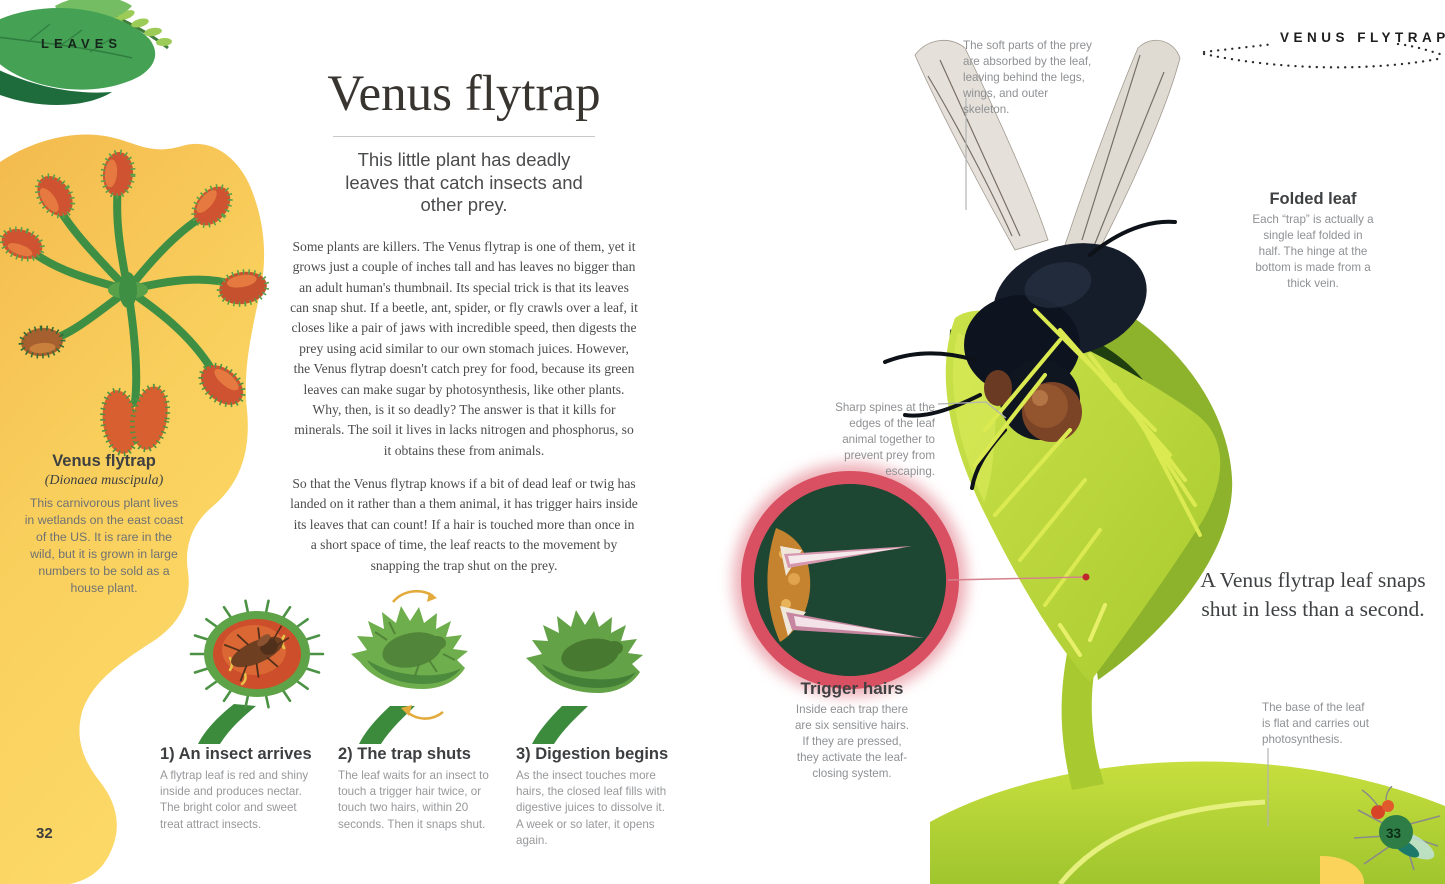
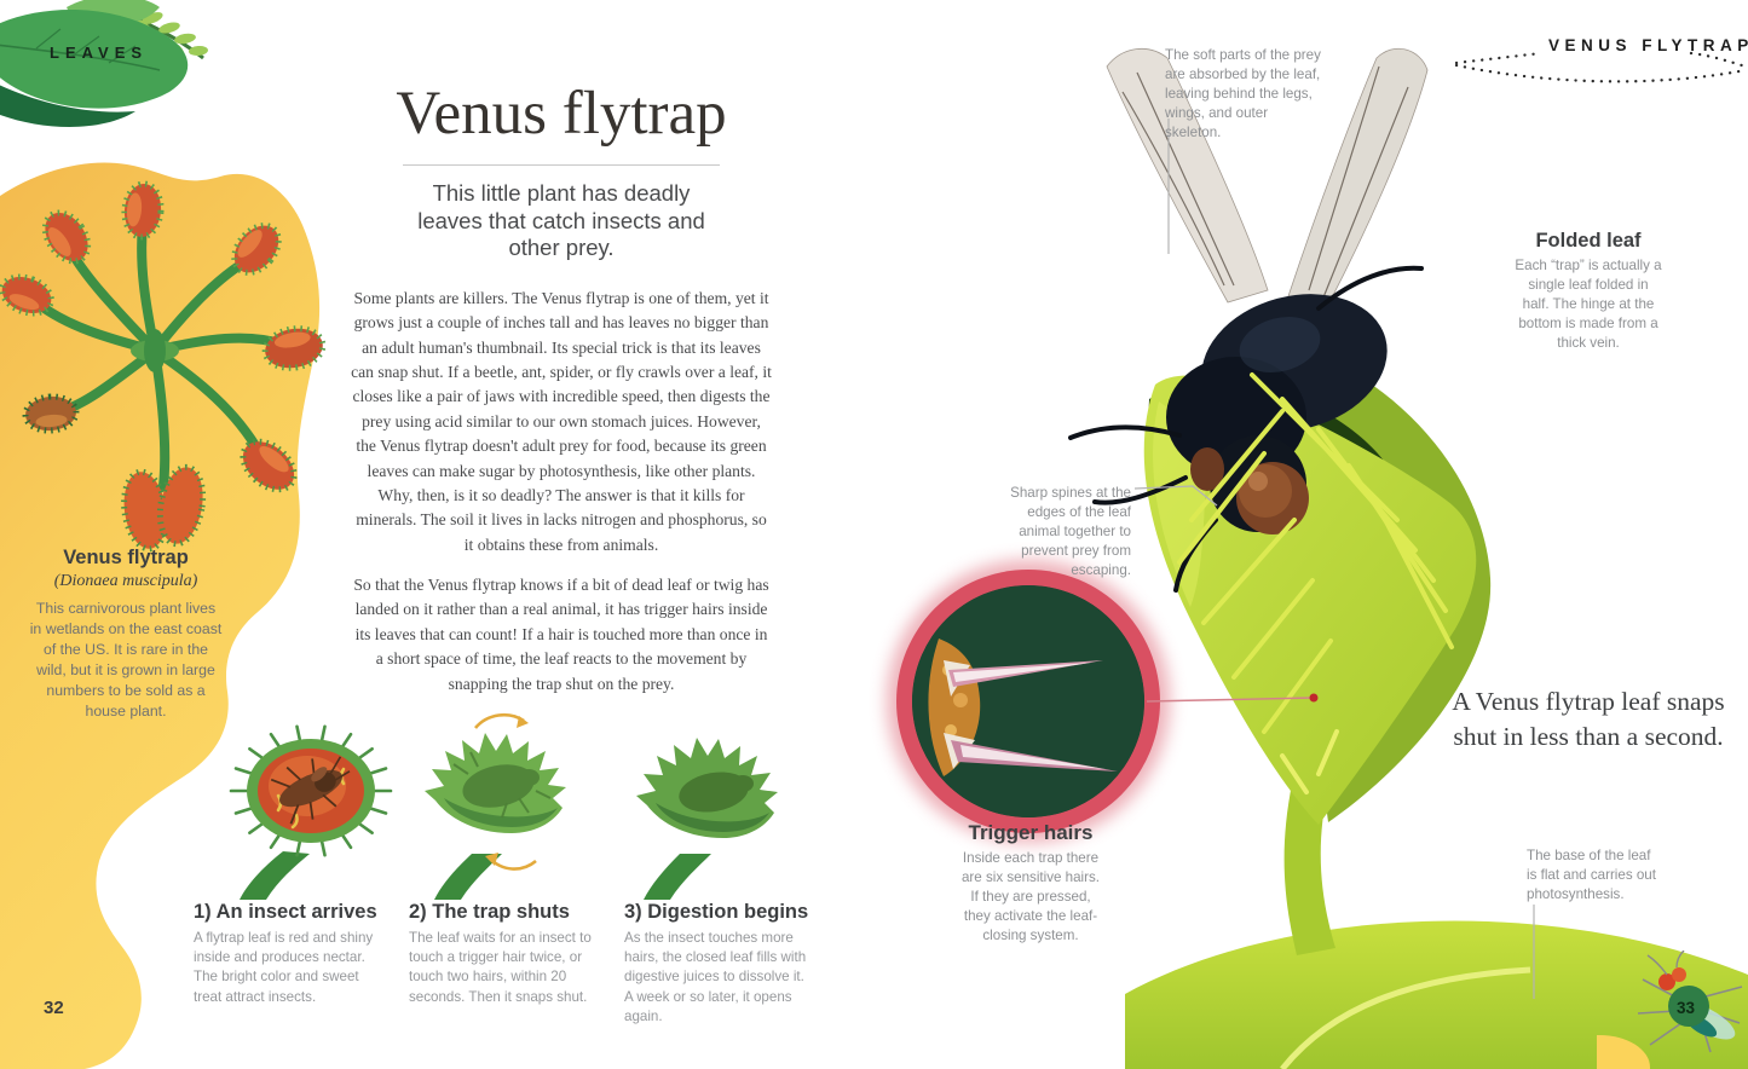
  LEAVES
  VENUS FLYTRAP
  Venus flytrap
  This little plant has deadly leaves that catch insects and other prey.
- Some plants are killers. The Venus flytrap is one of them, yet it grows just a couple of inches tall and has leaves no bigger than an adult human's thumbnail. Its special trick is that its leaves can snap shut. If a beetle, ant, spider, or fly crawls over a leaf, it closes like a pair of jaws with incredible speed, then digests the prey using acid similar to our own stomach juices. However, the Venus flytrap doesn't catch prey for food, because its green leaves can make sugar by photosynthesis, like other plants. Why, then, is it so deadly? The answer is that it kills for minerals. The soil it lives in lacks nitrogen and phosphorus, so it obtains these from animals.
+ Some plants are killers. The Venus flytrap is one of them, yet it grows just a couple of inches tall and has leaves no bigger than an adult human's thumbnail. Its special trick is that its leaves can snap shut. If a beetle, ant, spider, or fly crawls over a leaf, it closes like a pair of jaws with incredible speed, then digests the prey using acid similar to our own stomach juices. However, the Venus flytrap doesn't adult prey for food, because its green leaves can make sugar by photosynthesis, like other plants. Why, then, is it so deadly? The answer is that it kills for minerals. The soil it lives in lacks nitrogen and phosphorus, so it obtains these from animals.
- So that the Venus flytrap knows if a bit of dead leaf or twig has landed on it rather than a them animal, it has trigger hairs inside its leaves that can count! If a hair is touched more than once in a short space of time, the leaf reacts to the movement by snapping the trap shut on the prey.
+ So that the Venus flytrap knows if a bit of dead leaf or twig has landed on it rather than a real animal, it has trigger hairs inside its leaves that can count! If a hair is touched more than once in a short space of time, the leaf reacts to the movement by snapping the trap shut on the prey.
  Venus flytrap
  (Dionaea muscipula)
  This carnivorous plant lives in wetlands on the east coast of the US. It is rare in the wild, but it is grown in large numbers to be sold as a house plant.
  1) An insect arrives
  A flytrap leaf is red and shiny inside and produces nectar. The bright color and sweet treat attract insects.
  2) The trap shuts
  The leaf waits for an insect to touch a trigger hair twice, or touch two hairs, within 20 seconds. Then it snaps shut.
  3) Digestion begins
  As the insect touches more hairs, the closed leaf fills with digestive juices to dissolve it. A week or so later, it opens again.
  The soft parts of the prey are absorbed by the leaf, leaving behind the legs, wings, and outer skeleton.
  Folded leaf
  Each “trap” is actually a single leaf folded in half. The hinge at the bottom is made from a thick vein.
  Sharp spines at the edges of the leaf animal together to prevent prey from escaping.
  Trigger hairs
  Inside each trap there are six sensitive hairs. If they are pressed, they activate the leaf-closing system.
  A Venus flytrap leaf snaps shut in less than a second.
  The base of the leaf is flat and carries out photosynthesis.
  32
  33
